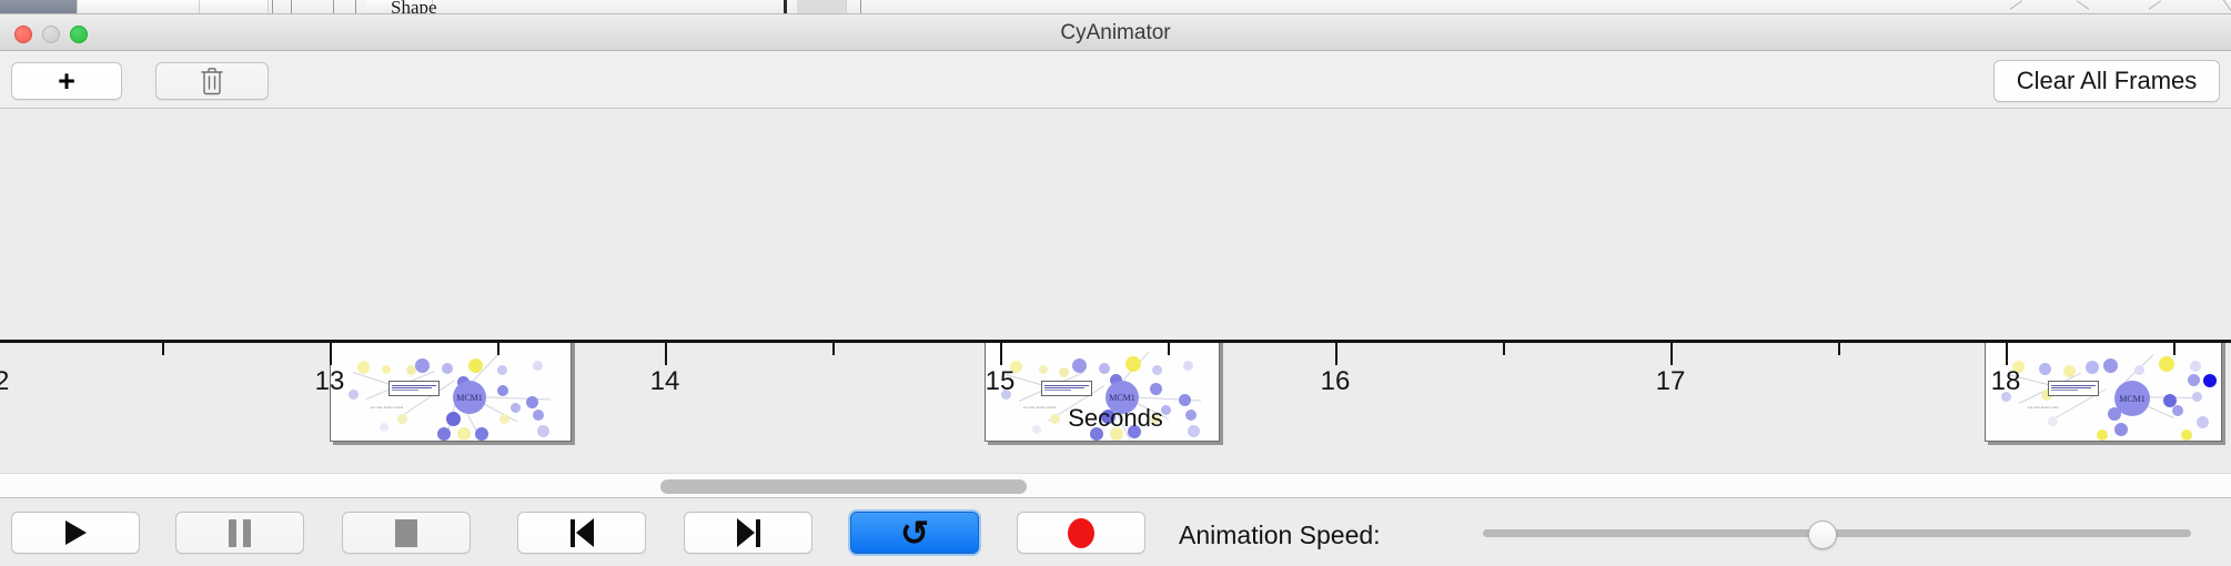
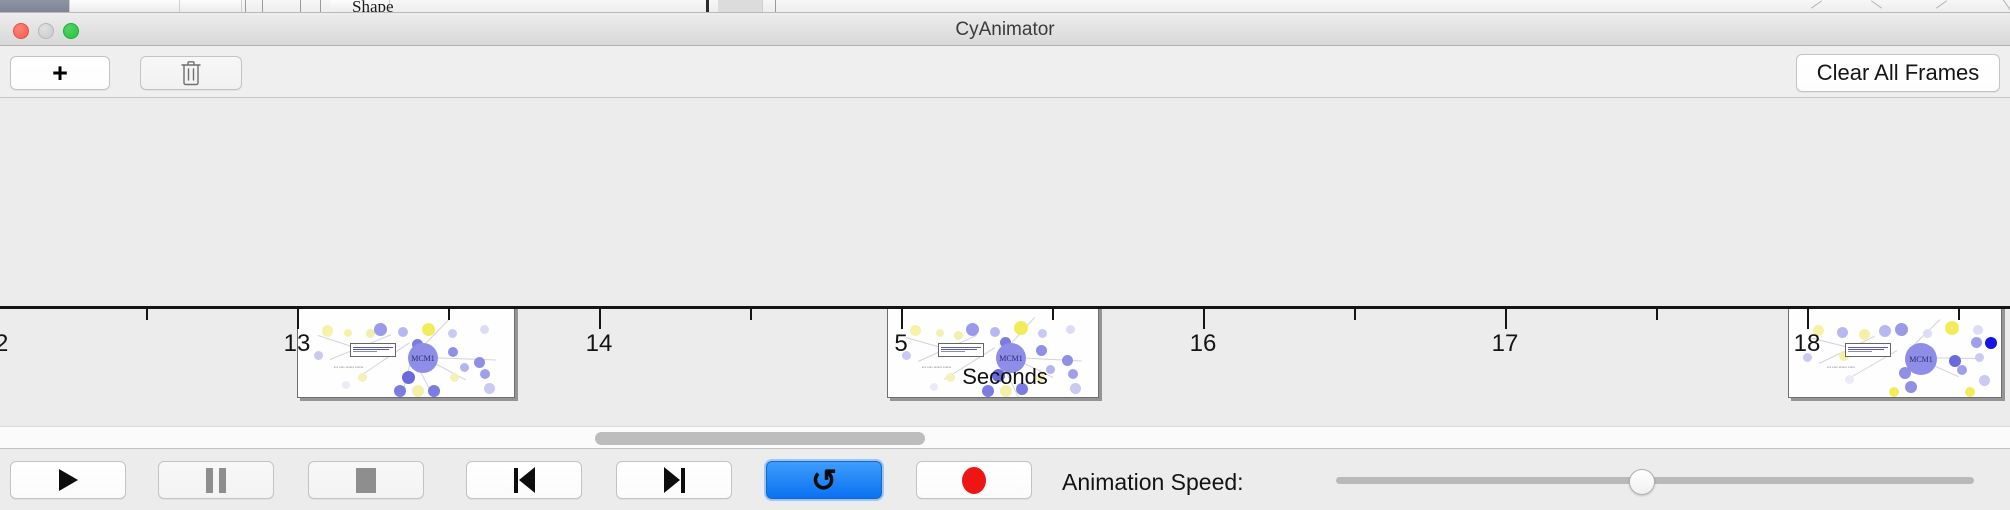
  Shape
  CyAnimator
  +
  Clear All Frames
  MCM1
  MCM1
  MCM1
  13
  14
- 15
+ 5
  16
  17
  18
  Seconds
  ↺
  Animation Speed:
